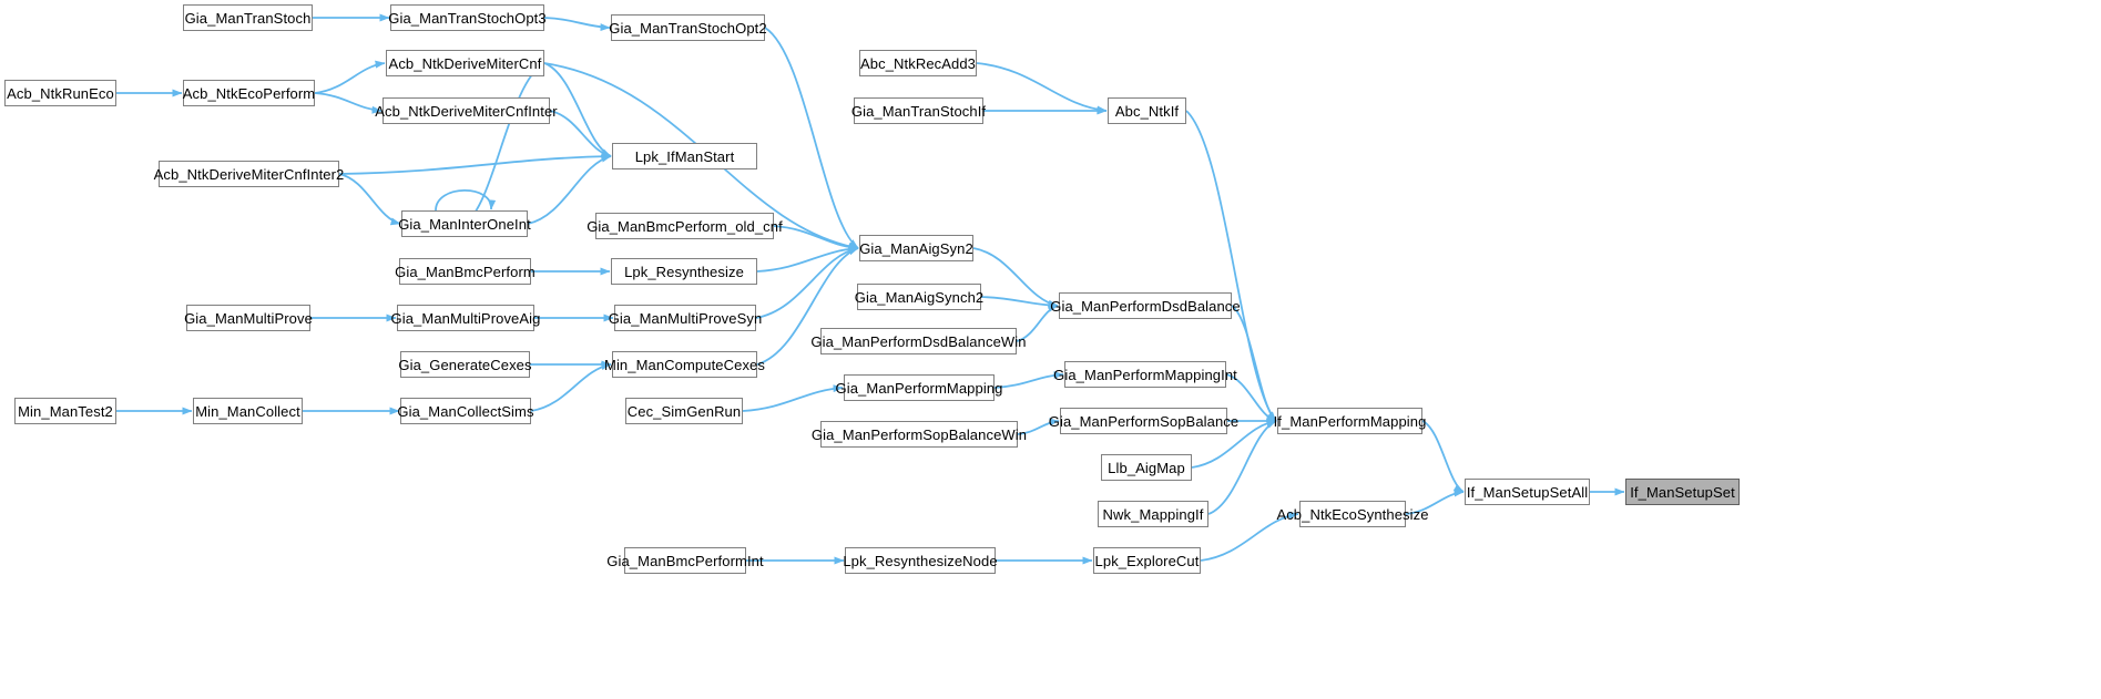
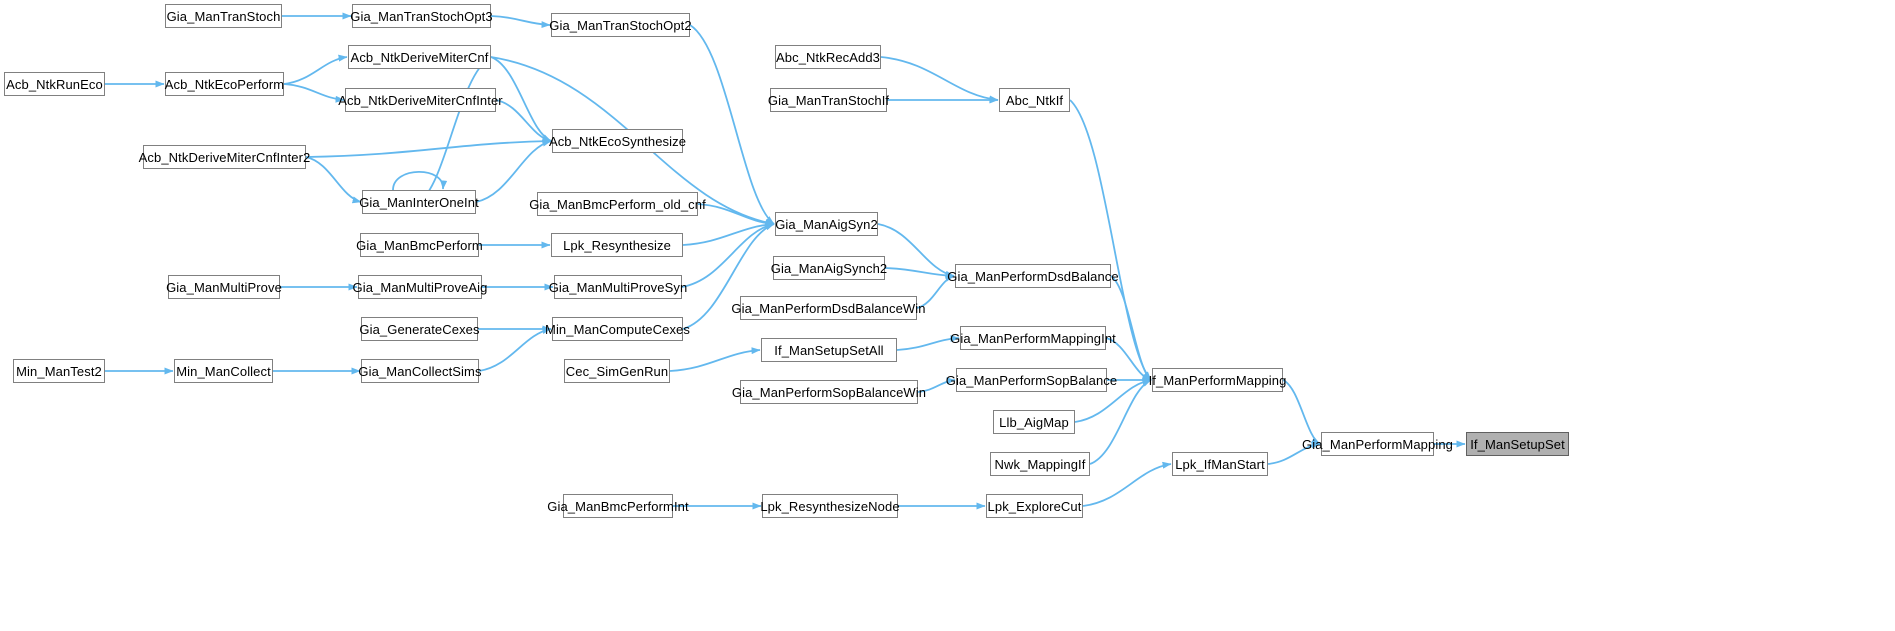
  Gia_ManTranStoch
  Gia_ManTranStochOpt3
  Gia_ManTranStochOpt2
  Acb_NtkDeriveMiterCnf
  Abc_NtkRecAdd3
  Acb_NtkRunEco
  Acb_NtkEcoPerform
  Acb_NtkDeriveMiterCnfInter
  Gia_ManTranStochIf
  Abc_NtkIf
- Lpk_IfManStart
+ Acb_NtkEcoSynthesize
  Acb_NtkDeriveMiterCnfInter2
  Gia_ManInterOneInt
  Gia_ManBmcPerform_old_cnf
  Gia_ManAigSyn2
  Gia_ManBmcPerform
  Lpk_Resynthesize
  Gia_ManAigSynch2
  Gia_ManPerformDsdBalance
  Gia_ManMultiProve
  Gia_ManMultiProveAig
  Gia_ManMultiProveSyn
  Gia_ManPerformDsdBalanceWin
  Gia_GenerateCexes
  Min_ManComputeCexes
- Gia_ManPerformMapping
+ If_ManSetupSetAll
  Gia_ManPerformMappingInt
  Min_ManTest2
  Min_ManCollect
  Gia_ManCollectSims
  Cec_SimGenRun
  Gia_ManPerformSopBalanceWin
  Gia_ManPerformSopBalance
  If_ManPerformMapping
  Llb_AigMap
- If_ManSetupSetAll
+ Gia_ManPerformMapping
  If_ManSetupSet
  Nwk_MappingIf
- Acb_NtkEcoSynthesize
+ Lpk_IfManStart
  Gia_ManBmcPerformInt
  Lpk_ResynthesizeNode
  Lpk_ExploreCut
